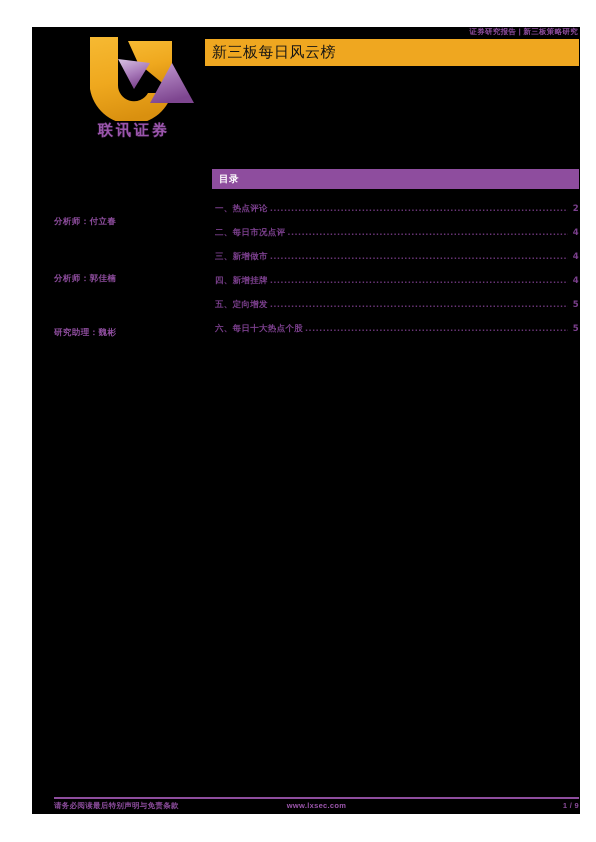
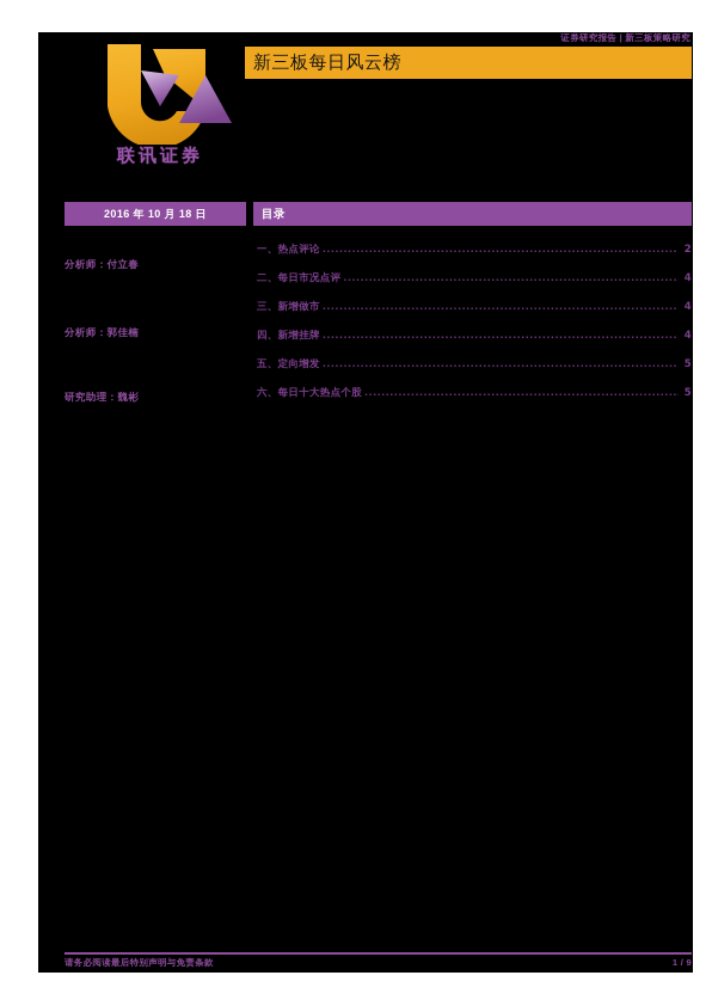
  证券研究报告 | 新三板策略研究
  联讯证券
  新三板每日风云榜
+ 2016 年 10 月 18 日
  分析师：付立春
  分析师：郭佳楠
  研究助理：魏彬
  目录
  一、热点评论
  2
  二、每日市况点评
  4
  三、新增做市
  4
  四、新增挂牌
  4
  五、定向增发
  5
  六、每日十大热点个股
  5
  请务必阅读最后特别声明与免责条款
- www.lxsec.com
  1 / 9
